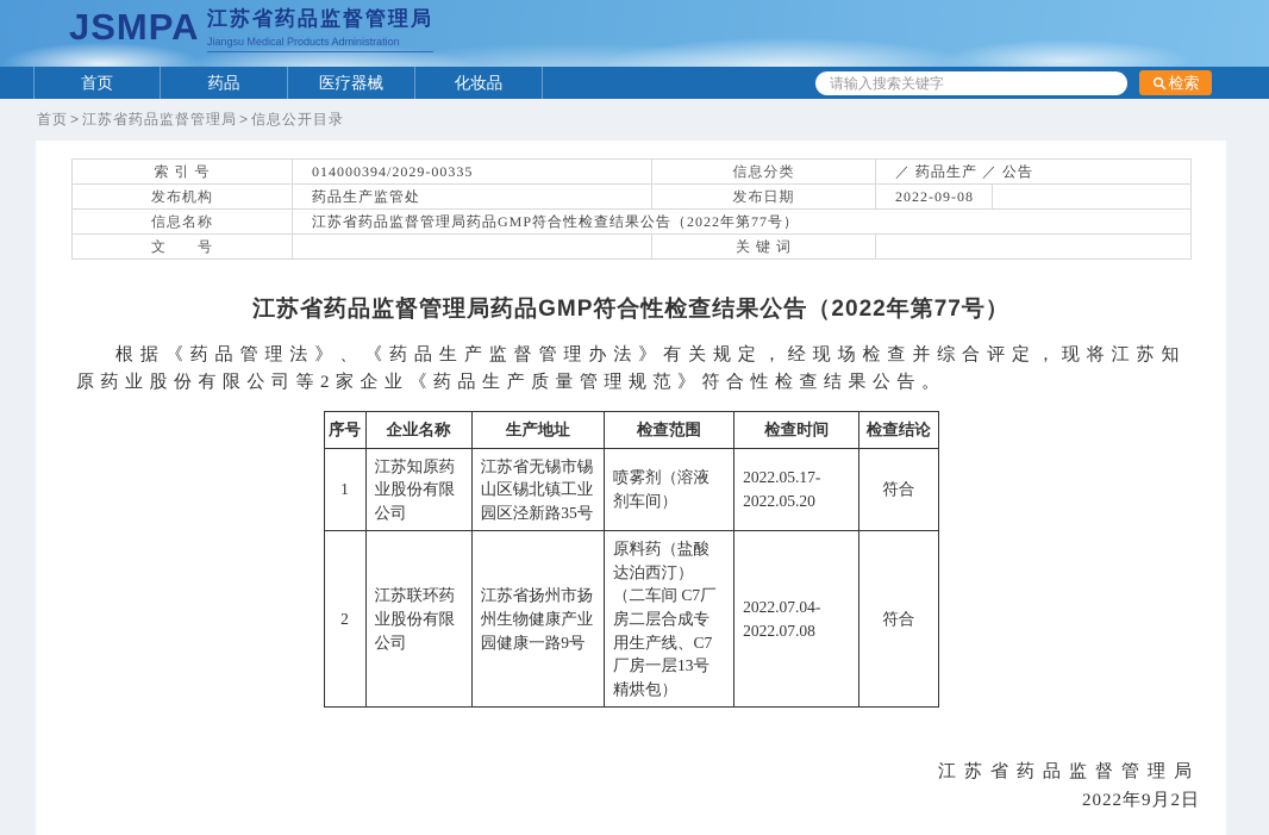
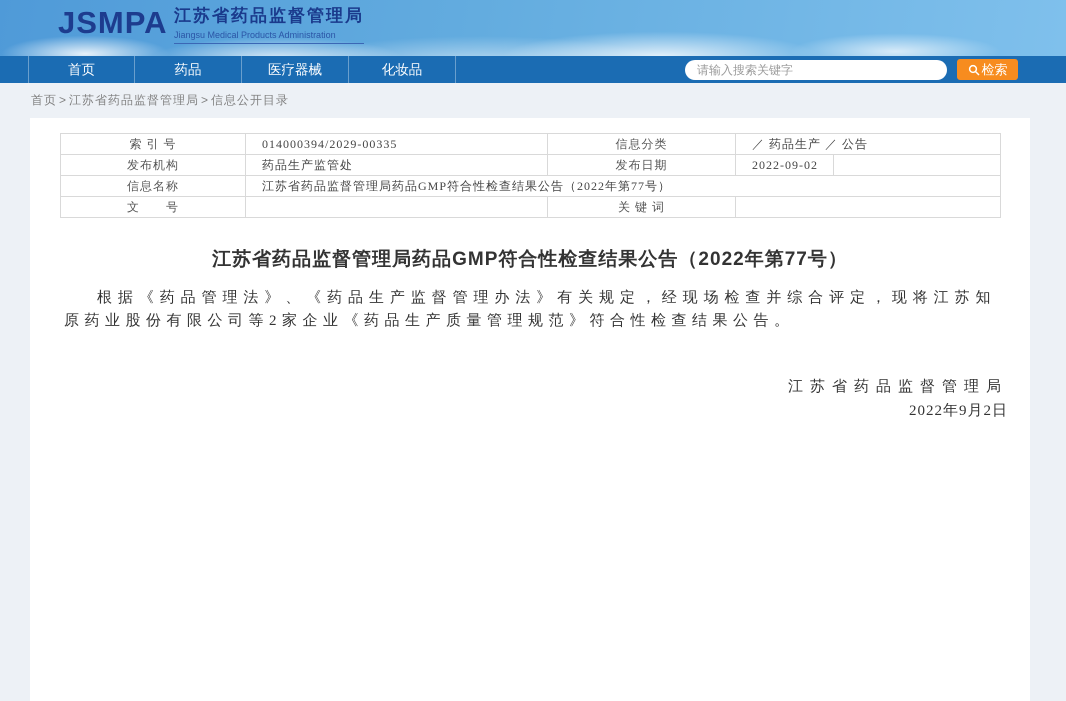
  JSMPA
  江苏省药品监督管理局
  Jiangsu Medical Products Administration
  首页
  药品
  医疗器械
  化妆品
  请输入搜索关键字
  检索
  首页 > 江苏省药品监督管理局 > 信息公开目录
  索 引 号	014000394/2029-00335	信息分类	／ 药品生产 ／ 公告
- 发布机构	药品生产监管处	发布日期	2022-09-08
+ 发布机构	药品生产监管处	发布日期	2022-09-02
  信息名称	江苏省药品监督管理局药品GMP符合性检查结果公告（2022年第77号）
  文 号		关 键 词
  江苏省药品监督管理局药品GMP符合性检查结果公告（2022年第77号）
  根据《药品管理法》、《药品生产监督管理办法》有关规定，经现场检查并综合评定，现将江苏知原药业股份有限公司等2家企业《药品生产质量管理规范》符合性检查结果公告。
- 序号	企业名称	生产地址	检查范围	检查时间	检查结论
- 1	江苏知原药业股份有限公司	江苏省无锡市锡山区锡北镇工业园区泾新路35号	喷雾剂（溶液剂车间）	2022.05.17-2022.05.20	符合
- 2	江苏联环药业股份有限公司	江苏省扬州市扬州生物健康产业园健康一路9号	原料药（盐酸达泊西汀）（二车间 C7厂房二层合成专用生产线、C7厂房一层13号精烘包）	2022.07.04-2022.07.08	符合
  江苏省药品监督管理局
  2022年9月2日
